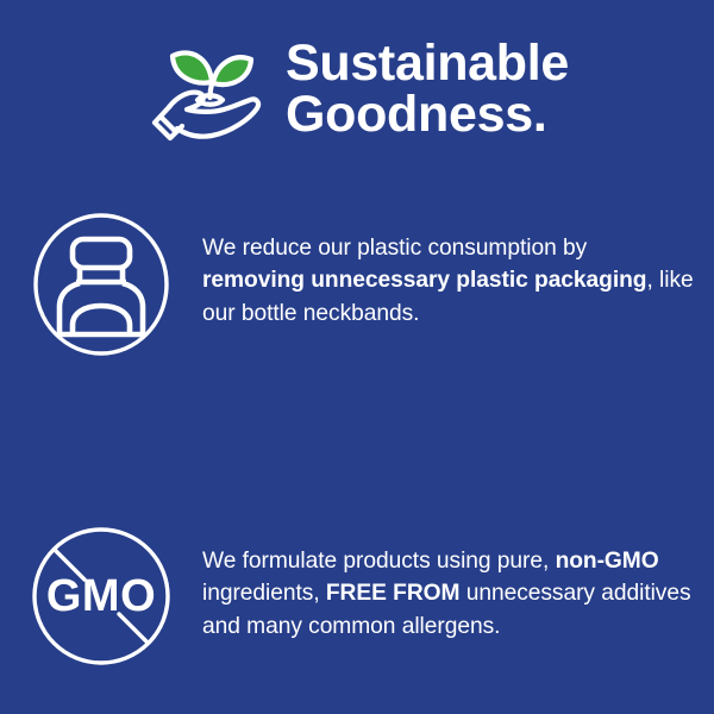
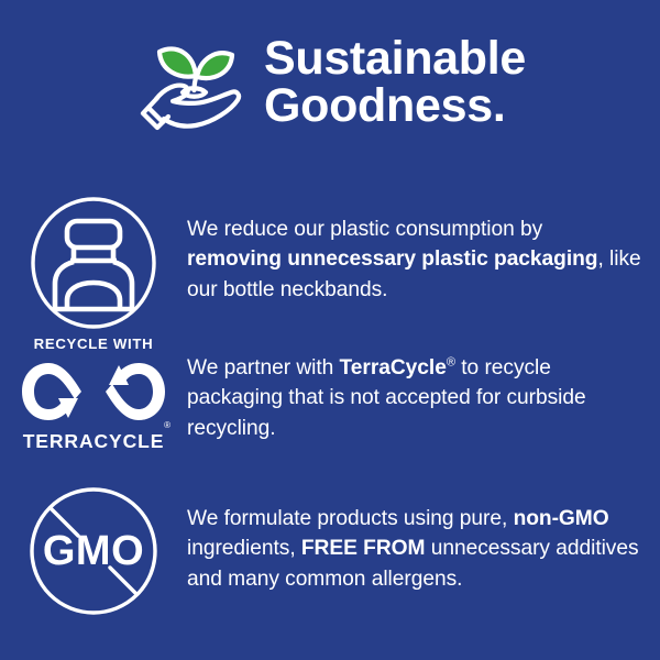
  Sustainable
  Goodness.
  We reduce our plastic consumption by removing unnecessary plastic packaging, like our bottle neckbands.
+ RECYCLE WITH
+ ®
+ TERRACYCLE
+ We partner with TerraCycle® to recycle packaging that is not accepted for curbside recycling.
  GMO
  We formulate products using pure, non-GMO ingredients, FREE FROM unnecessary additives and many common allergens.
